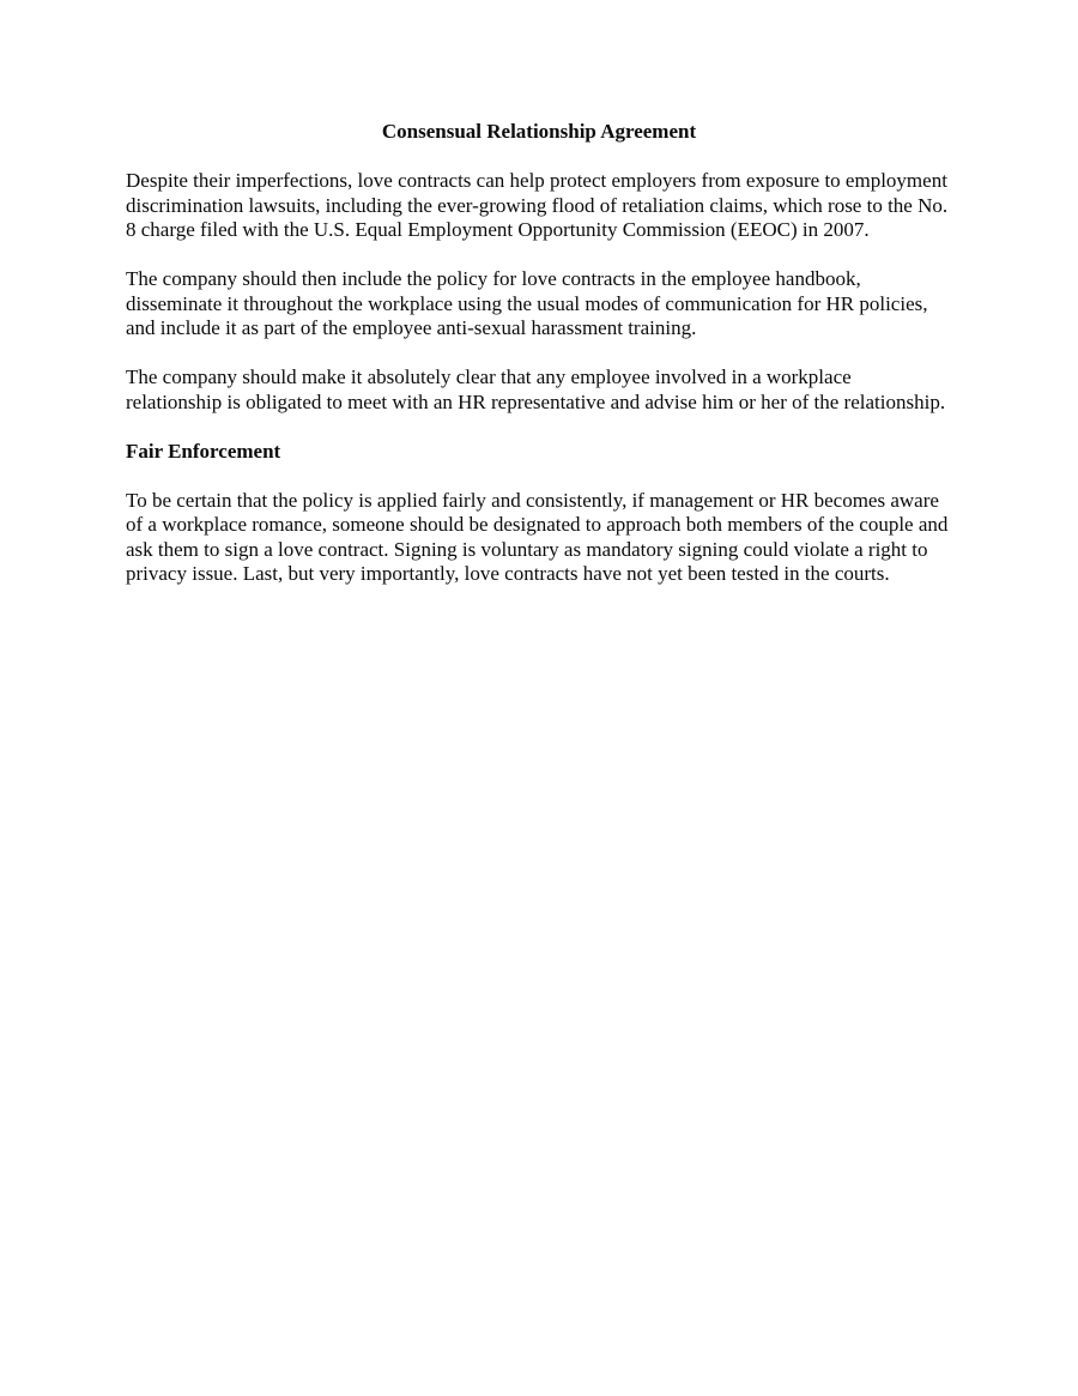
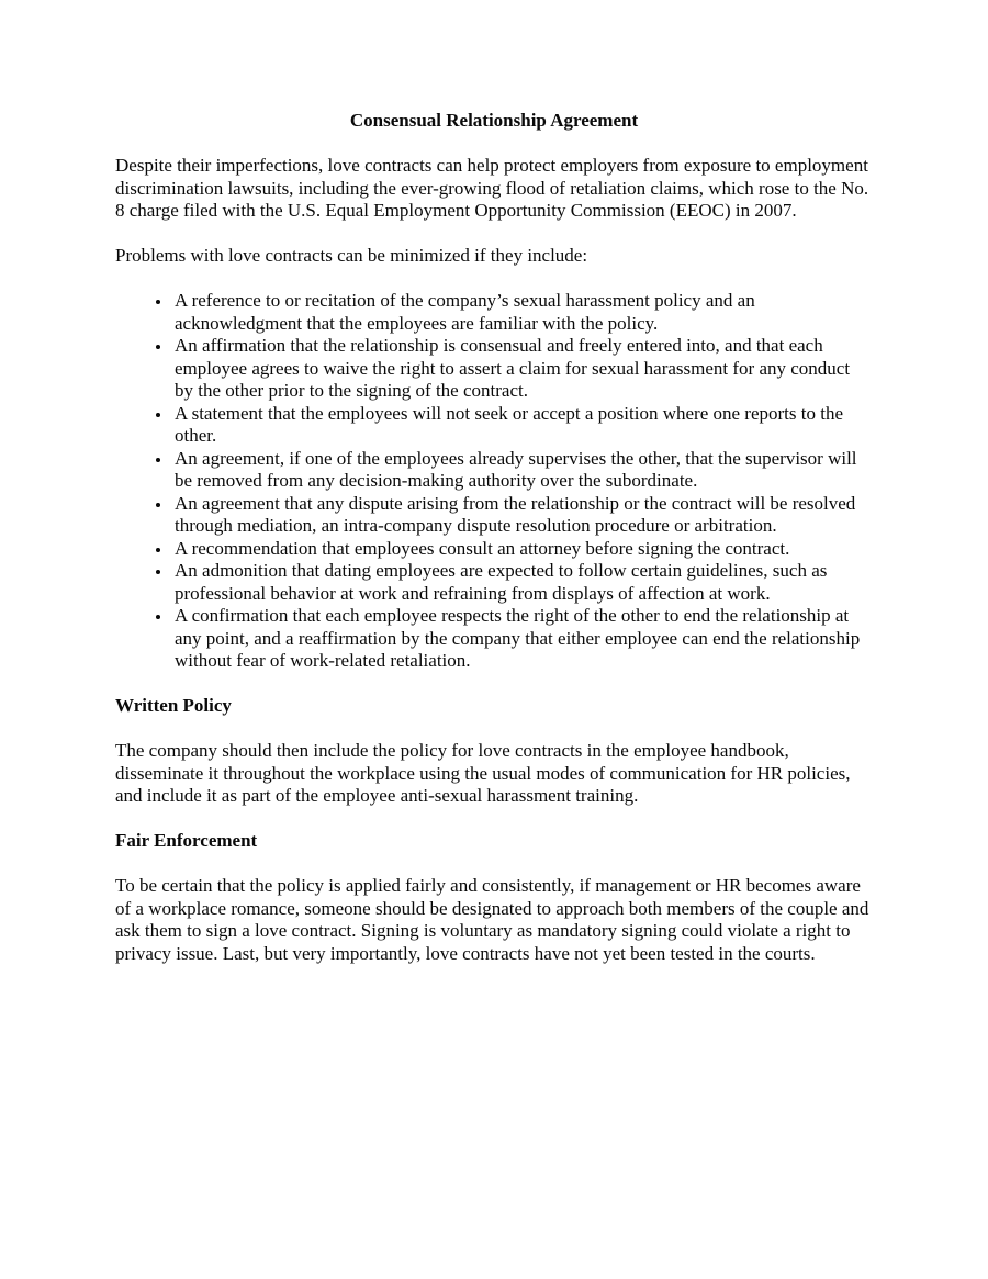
  Consensual Relationship Agreement
  Despite their imperfections, love contracts can help protect employers from exposure to employment discrimination lawsuits, including the ever-growing flood of retaliation claims, which rose to the No. 8 charge filed with the U.S. Equal Employment Opportunity Commission (EEOC) in 2007.
+ Problems with love contracts can be minimized if they include:
+ A reference to or recitation of the company’s sexual harassment policy and an acknowledgment that the employees are familiar with the policy.
+ An affirmation that the relationship is consensual and freely entered into, and that each employee agrees to waive the right to assert a claim for sexual harassment for any conduct by the other prior to the signing of the contract.
+ A statement that the employees will not seek or accept a position where one reports to the other.
+ An agreement, if one of the employees already supervises the other, that the supervisor will be removed from any decision-making authority over the subordinate.
+ An agreement that any dispute arising from the relationship or the contract will be resolved through mediation, an intra-company dispute resolution procedure or arbitration.
+ A recommendation that employees consult an attorney before signing the contract.
+ An admonition that dating employees are expected to follow certain guidelines, such as professional behavior at work and refraining from displays of affection at work.
+ A confirmation that each employee respects the right of the other to end the relationship at any point, and a reaffirmation by the company that either employee can end the relationship without fear of work-related retaliation.
+ Written Policy
  The company should then include the policy for love contracts in the employee handbook, disseminate it throughout the workplace using the usual modes of communication for HR policies, and include it as part of the employee anti-sexual harassment training.
- The company should make it absolutely clear that any employee involved in a workplace relationship is obligated to meet with an HR representative and advise him or her of the relationship.
  Fair Enforcement
  To be certain that the policy is applied fairly and consistently, if management or HR becomes aware of a workplace romance, someone should be designated to approach both members of the couple and ask them to sign a love contract. Signing is voluntary as mandatory signing could violate a right to privacy issue. Last, but very importantly, love contracts have not yet been tested in the courts.
